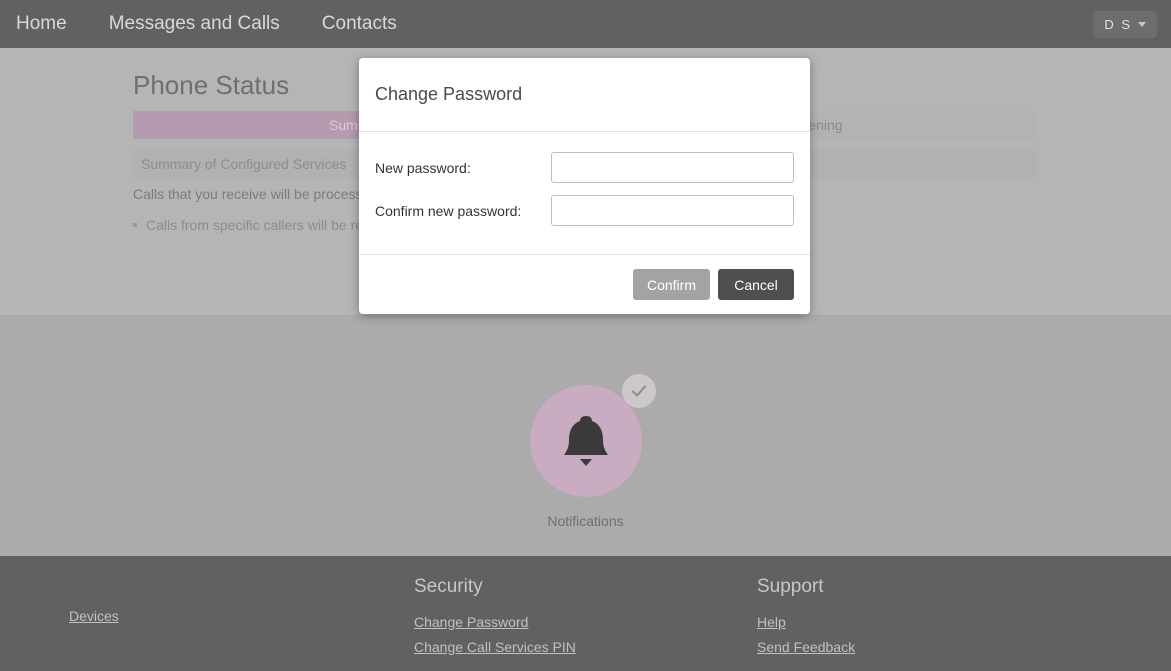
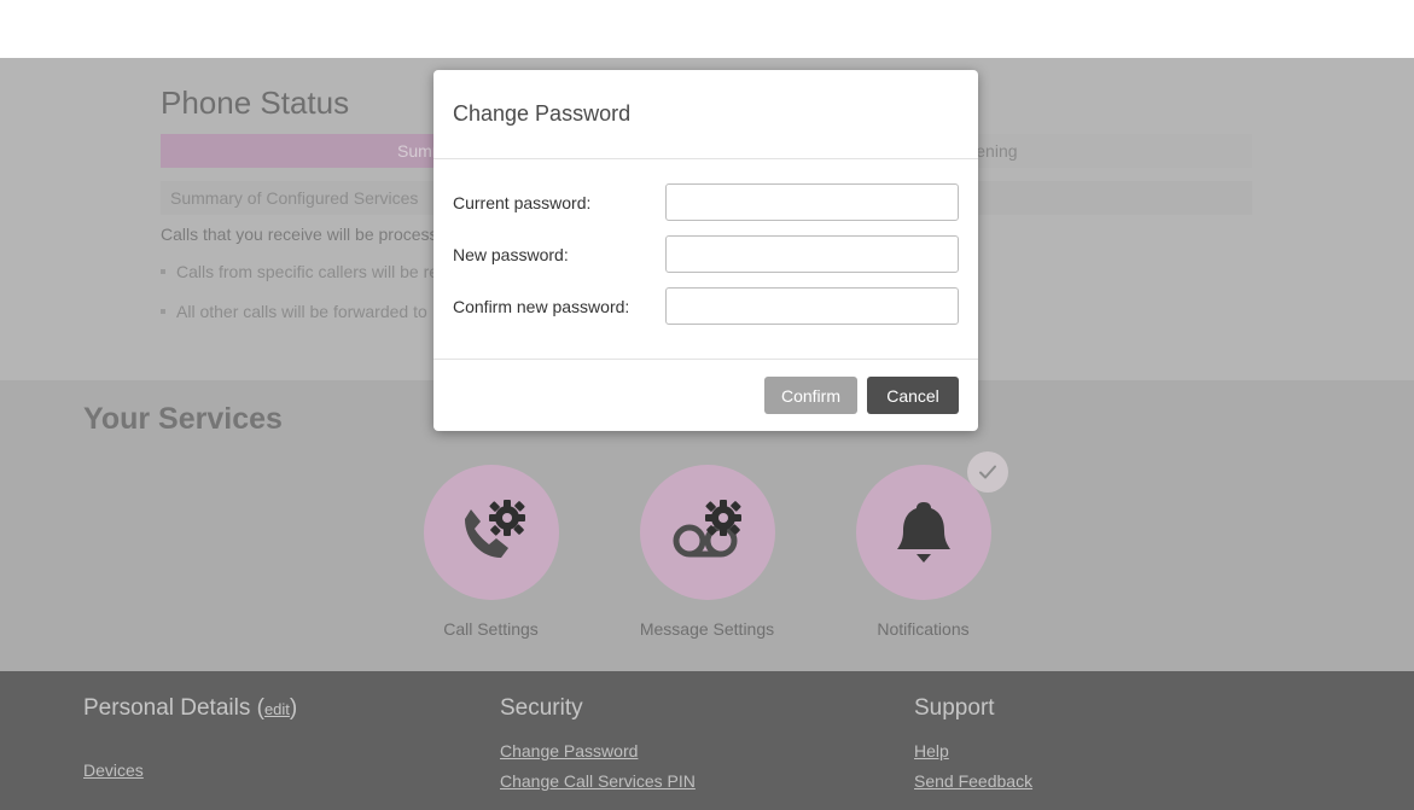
- Home
- Messages and Calls
- Contacts
- D S
  Phone Status
  Summary of Configured Services
  Calls that you receive will be proces
  Calls from specific callers will be r
+ All other calls will be forwarded to
+ Your Services
+ Call Settings
+ Message Settings
  Notifications
+ Personal Details (edit)
  Devices
  Security
  Change Password
  Change Call Services PIN
  Support
  Help
  Send Feedback
  Change Password
+ Current password:
  New password:
  Confirm new password:
  Confirm
  Cancel
